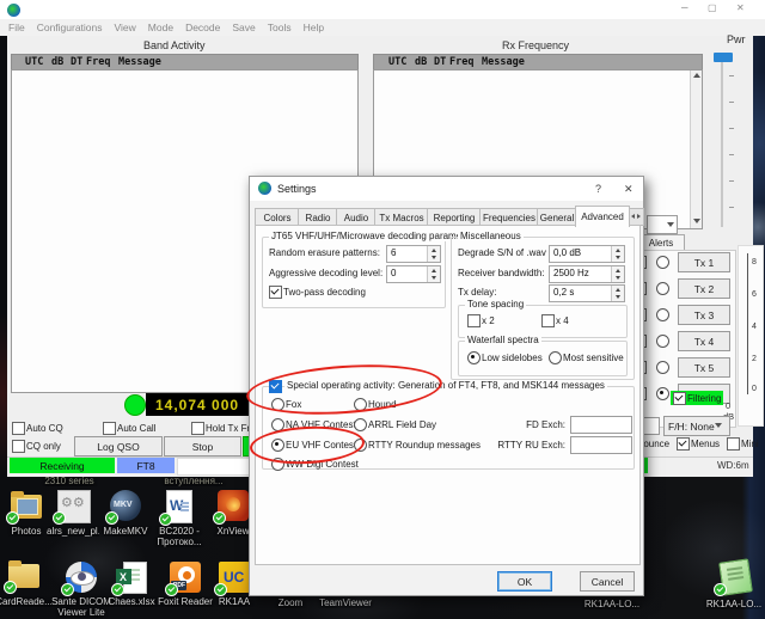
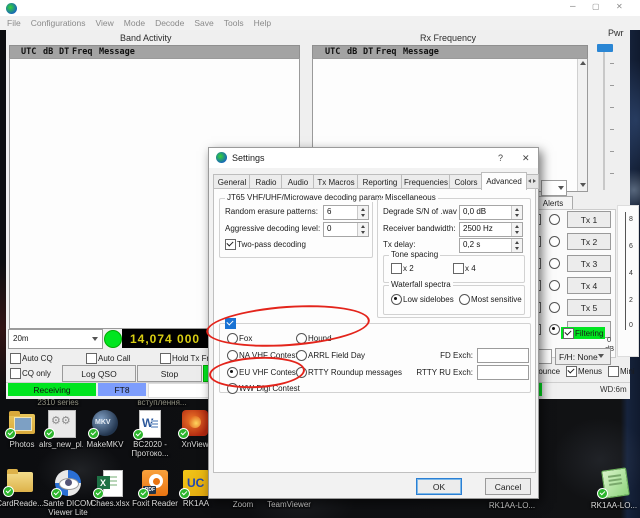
  2310 series
  вступлення...
  Photos
  ⚙⚙
  alrs_new_pl.
  MakeMKV
  W
  BC2020 -
  Протоко...
  XnView
  ardReade...
  Sante DICOM
  Viewer Lite
  X
  Chaes.xlsx
  Foxit Reader
  UC
  RK1AA
  Zoom
  TeamViewer
  RK1AA-LO...
  RK1AA-LO...
  –
  ▢
  ✕
  File
  Configurations
  View
  Mode
  Decode
  Save
  Tools
  Help
  Band Activity
  Rx Frequency
  Pwr
  UTC
  dB
  DT
  Freq
  Message
  UTC
  dB
  DT
  Freq
  Message
  Alerts
  Tx 1
  Tx 2
  Tx 3
  Tx 4
  Tx 5
  0
  Filtering
  F/H: None
  ounce
  Menus
  Mini
+ 20m
  14,074 000
  Auto CQ
  Auto Call
  Hold Tx F
  CQ only
  Log QSO
  Stop
  Receiving
  FT8
  WD:6m
  Settings
  ?
  ✕
- Colors
+ General
  Radio
  Audio
  Tx Macros
  Reporting
  Frequencies
- General
+ Colors
  Advanced
  JT65 VHF/UHF/Microwave decoding param
  Random erasure patterns:
  6
  Aggressive decoding level:
  0
  Two-pass decoding
  Miscellaneous
  Degrade S/N of .wav
  0,0 dB
  Receiver bandwidth:
  2500 Hz
  Tx delay:
  0,2 s
  Tone spacing
  x 2
  x 4
  Waterfall spectra
  Low sidelobes
  Most sensitive
- Special operating activity: Generation of FT4, FT8, and MSK144 messages
  Fox
  Hound
  NA VHF Contes
  ARRL Field Day
  FD Exch:
  EU VHF Contes
  RTTY Roundup messages
  RTTY RU Exch:
  WW Digi Contest
  OK
  Cancel
